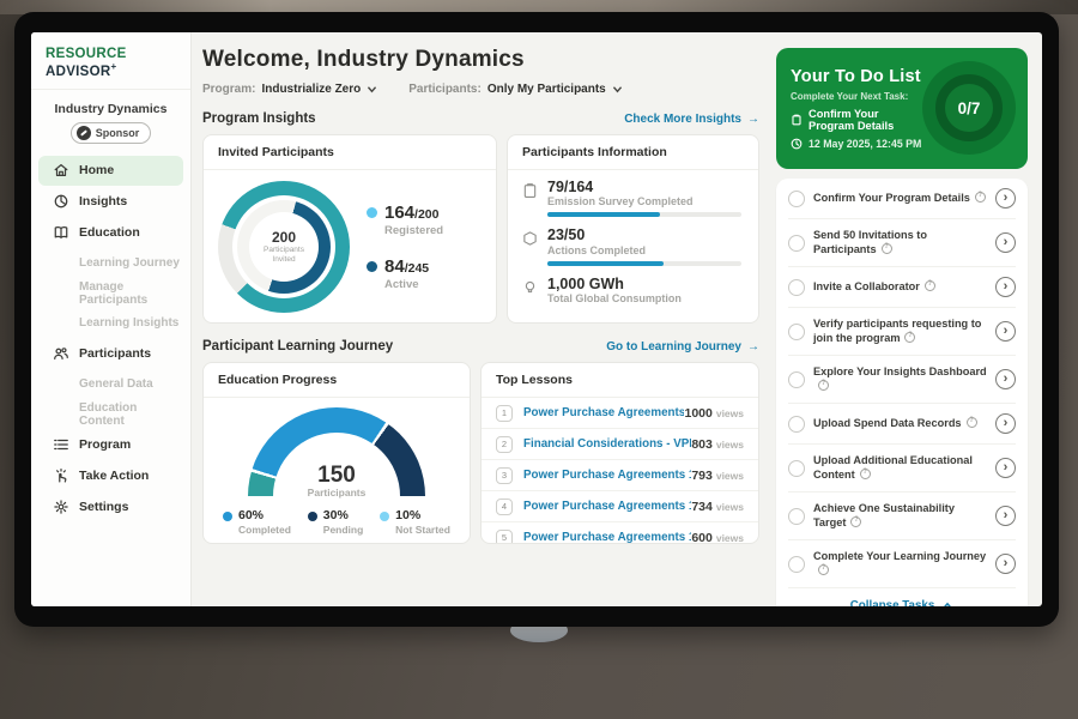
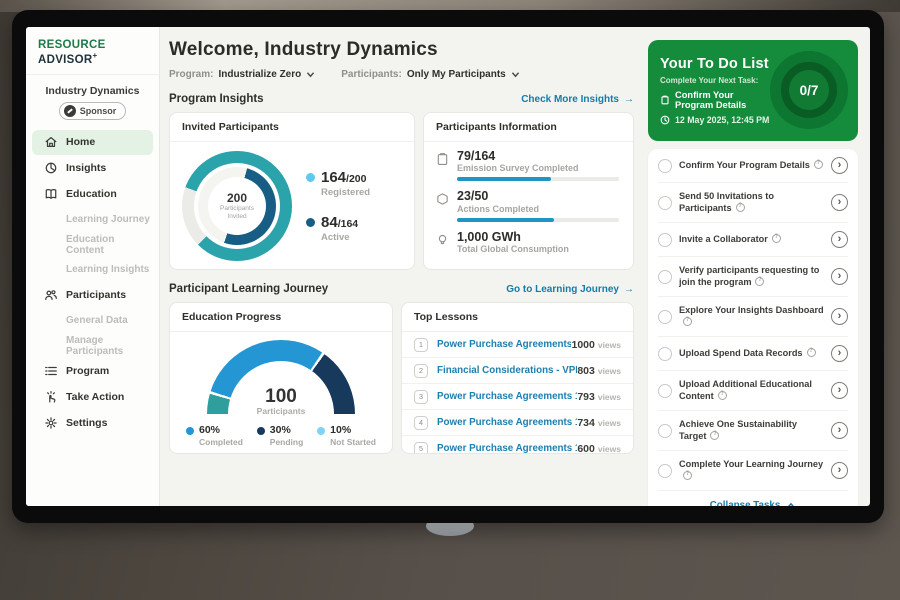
  RESOURCE ADVISOR+
  Industry Dynamics
  Sponsor
  Home
  Insights
  Education
  Learning Journey
- Manage Participants
+ Education Content
  Learning Insights
  Participants
  General Data
- Education Content
+ Manage Participants
  Program
  Take Action
  Settings
  Welcome, Industry Dynamics
  Program:
  Industrialize Zero
  Participants:
  Only My Participants
  Program Insights
  Check More Insights
  Invited Participants
  200
  164/200
  Registered
- 84/245
+ 84/164
  Active
  Participants Information
  79/164
  Emission Survey Completed
  23/50
  Actions Completed
  1,000 GWh
  Total Global Consumption
  Participant Learning Journey
  Go to Learning Journey
  Education Progress
- 150
+ 100
  Participants
  60%
  Completed
  30%
  Pending
  10%
  Not Started
  Top Lessons
  1
  Power Purchase Agreements
  1000
  views
  2
  Financial Considerations - VP
  803
  views
  3
  Power Purchase Agreements
  793
  views
  4
  Power Purchase Agreements
  734
  views
  5
  Power Purchase Agreements
  600
  views
  Your To Do List
  Complete Your Next Task:
  Confirm Your Program Details
  12 May 2025, 12:45 PM
  0/7
  Confirm Your Program Details
  Send 50 Invitations to Participants
  Invite a Collaborator
  Verify participants requesting to join the program
  Explore Your Insights Dashboard
  Upload Spend Data Records
  Upload Additional Educational Content
  Achieve One Sustainability Target
  Complete Your Learning Journey
  Collapse Tasks
